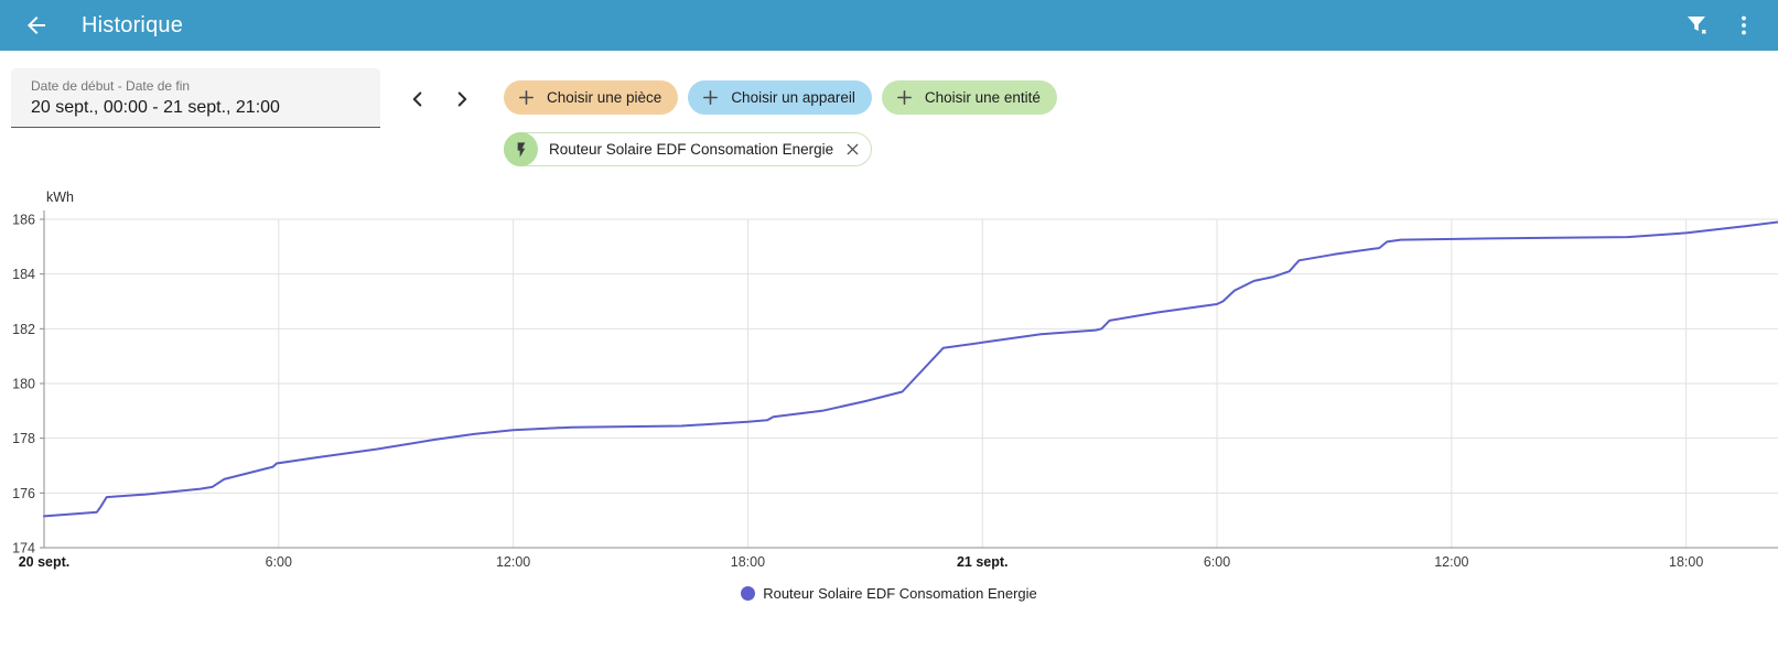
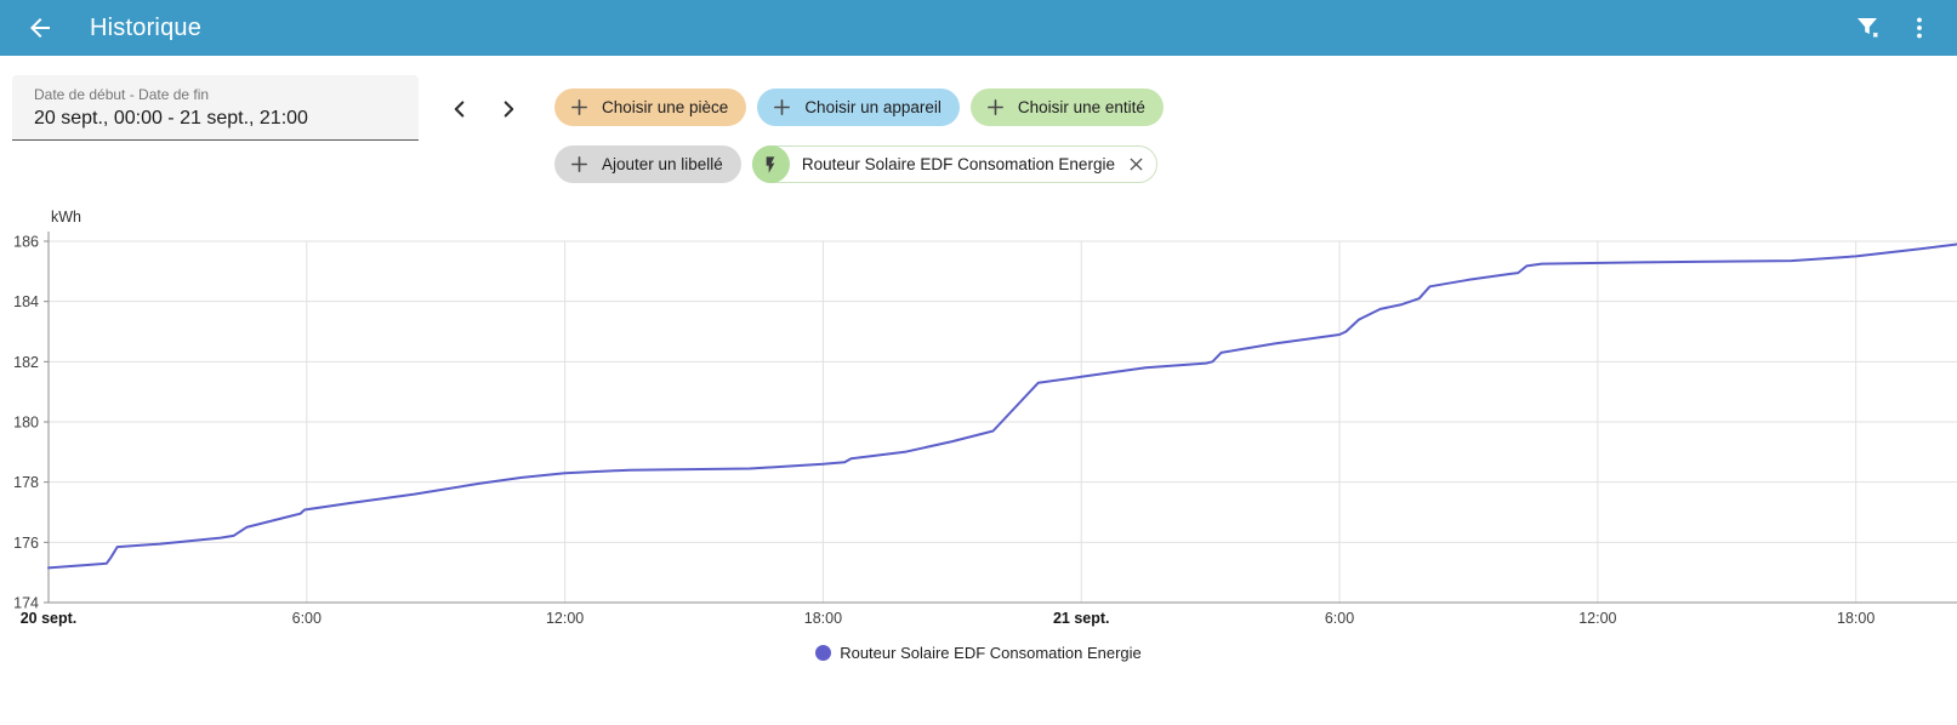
  Historique
  Date de début - Date de fin
  20 sept., 00:00 - 21 sept., 21:00
  Choisir une pièce
  Choisir un appareil
  Choisir une entité
+ Ajouter un libellé
  Routeur Solaire EDF Consomation Energie
  174
  176
  178
  180
  182
  184
  186
  kWh
  20 sept.
  6:00
  12:00
  18:00
  21 sept.
  6:00
  12:00
  18:00
  Routeur Solaire EDF Consomation Energie
